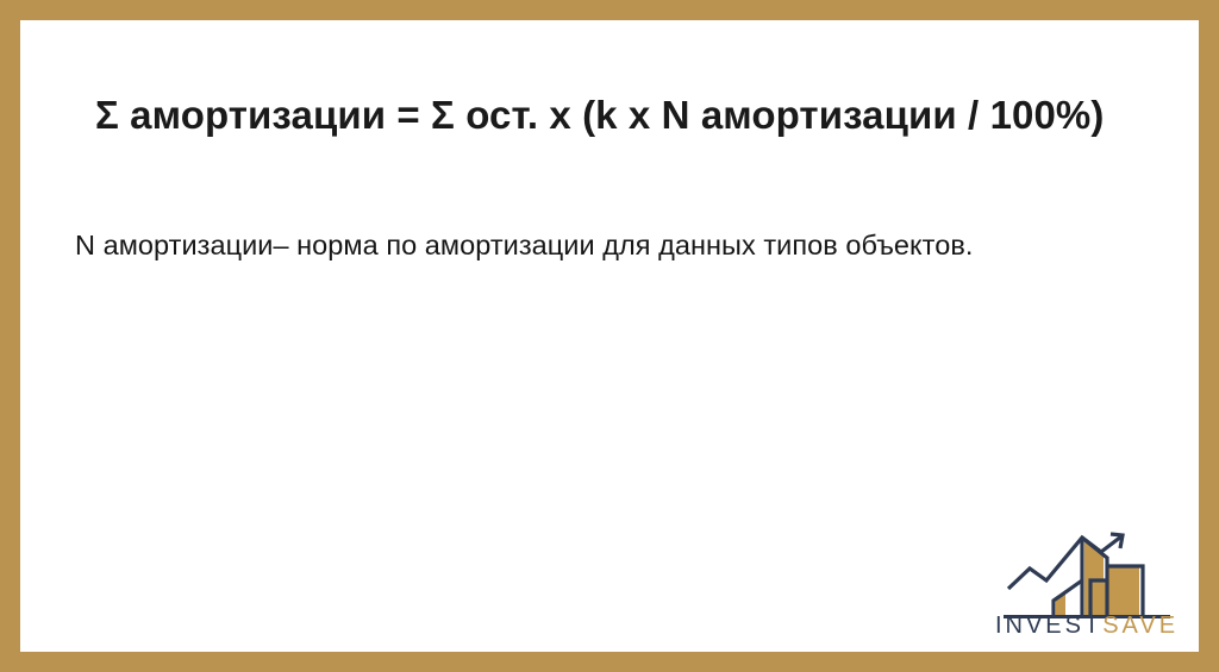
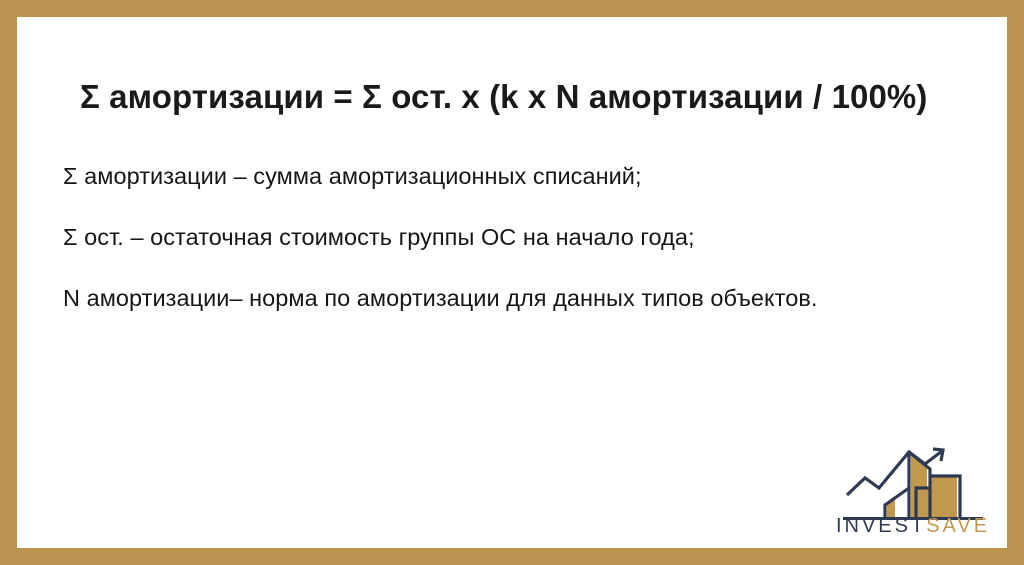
  Σ амортизации = Σ ост. x (k x N амортизации / 100%)
+ Σ амортизации – сумма амортизационных списаний;
+ Σ ост. – остаточная стоимость группы ОС на начало года;
  N амортизации– норма по амортизации для данных типов объектов.
  INVESTSAVE
